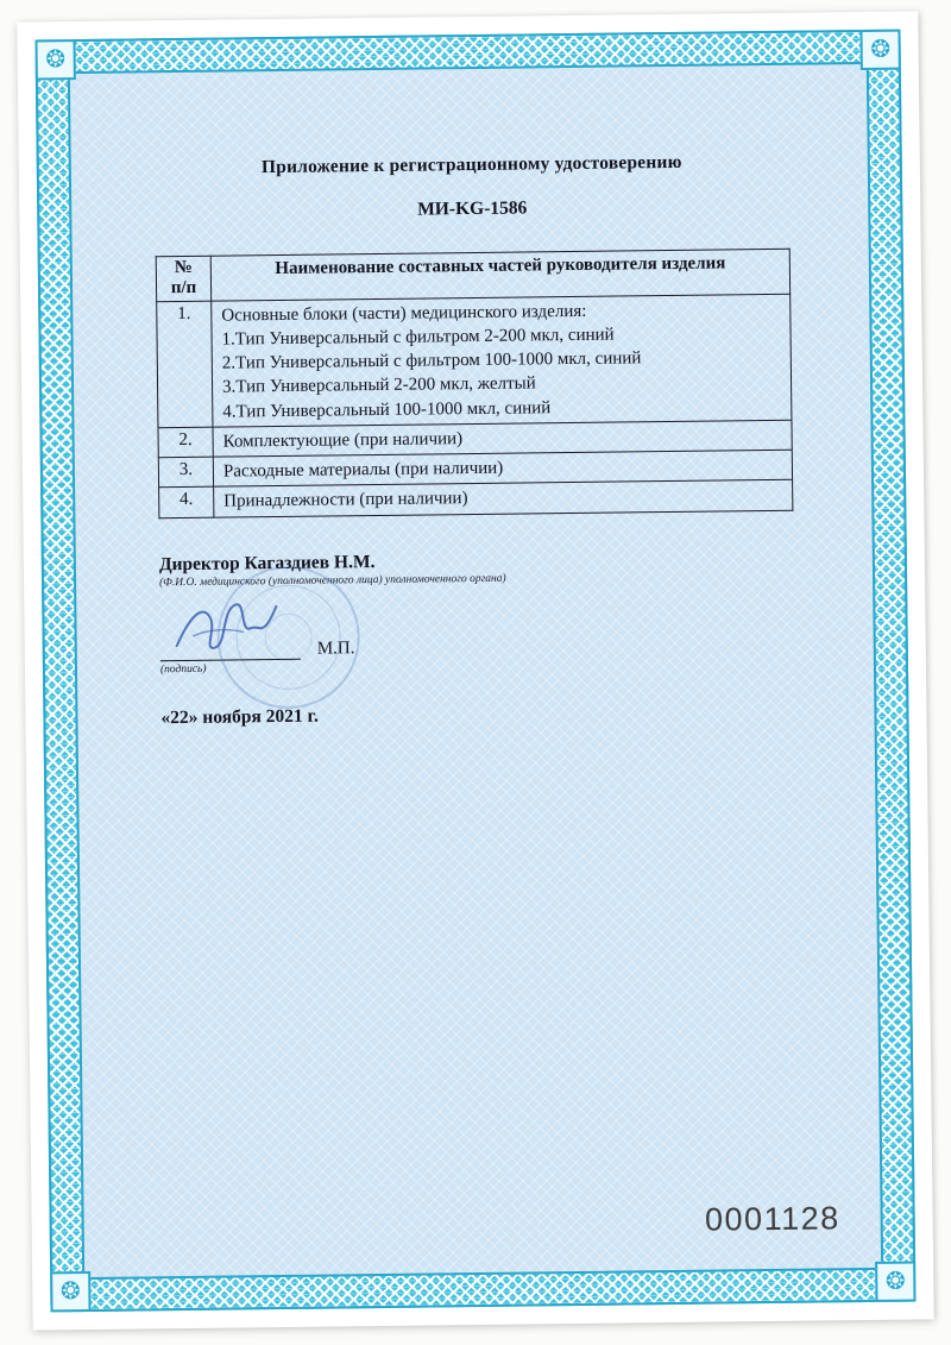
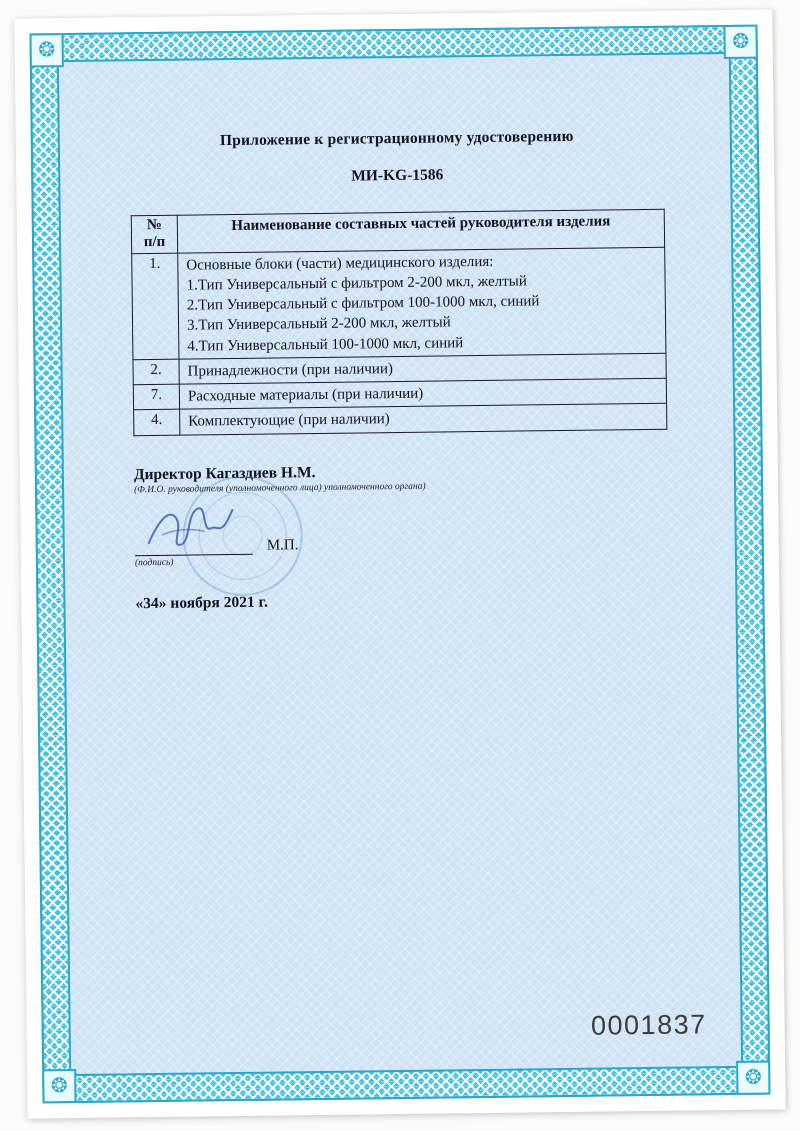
  ❂
  ❂
  ❂
  ❂
  Приложение к регистрационному удостоверению
  МИ-KG-1586
  № п/п	Наименование составных частей руководителя изделия
- 1.	Основные блоки (части) медицинского изделия: 1.Тип Универсальный с фильтром 2-200 мкл, синий 2.Тип Универсальный с фильтром 100-1000 мкл, синий 3.Тип Универсальный 2-200 мкл, желтый 4.Тип Универсальный 100-1000 мкл, синий
+ 1.	Основные блоки (части) медицинского изделия: 1.Тип Универсальный с фильтром 2-200 мкл, желтый 2.Тип Универсальный с фильтром 100-1000 мкл, синий 3.Тип Универсальный 2-200 мкл, желтый 4.Тип Универсальный 100-1000 мкл, синий
- 2.	Комплектующие (при наличии)
+ 2.	Принадлежности (при наличии)
- 3.	Расходные материалы (при наличии)
+ 7.	Расходные материалы (при наличии)
- 4.	Принадлежности (при наличии)
+ 4.	Комплектующие (при наличии)
  Директор Кагаздиев Н.М.
- (Ф.И.О. медицинского (уполномоченного лица) уполномоченного органа)
+ (Ф.И.О. руководителя (уполномоченного лица) уполномоченного органа)
  М.П.
  (подпись)
- «22» ноября 2021 г.
+ «34» ноября 2021 г.
- 0001128
+ 0001837
